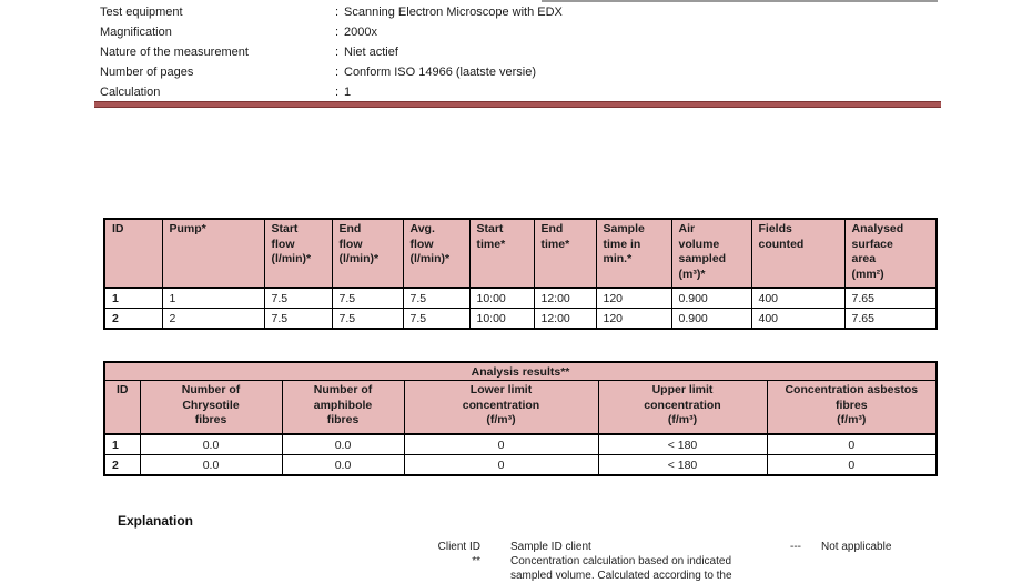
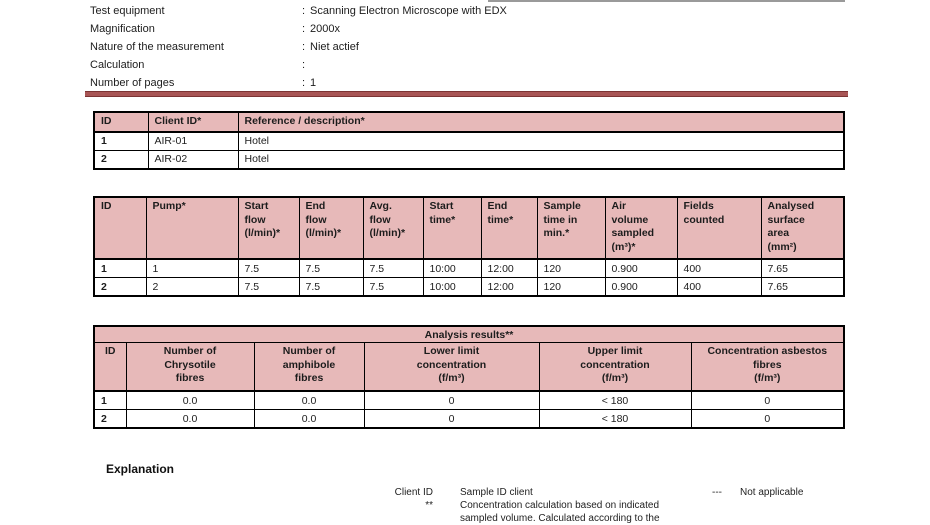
  Test equipment
  :
  Scanning Electron Microscope with EDX
  Magnification
  :
  2000x
  Nature of the measurement
  :
  Niet actief
- Number of pages
+ Calculation
  :
- Conform ISO 14966 (laatste versie)
- Calculation
+ Number of pages
  :
  1
+ ID	Client ID*	Reference / description*
+ 1	AIR-01	Hotel
+ 2	AIR-02	Hotel
  ID	Pump*	Start flow (l/min)*	End flow (l/min)*	Avg. flow (l/min)*	Start time*	End time*	Sample time in min.*	Air volume sampled (m³)*	Fields counted	Analysed surface area (mm²)
  1	1	7.5	7.5	7.5	10:00	12:00	120	0.900	400	7.65
  2	2	7.5	7.5	7.5	10:00	12:00	120	0.900	400	7.65
  Analysis results**
  ID	Number of Chrysotile fibres	Number of amphibole fibres	Lower limit concentration (f/m³)	Upper limit concentration (f/m³)	Concentration asbestos fibres (f/m³)
  1	0.0	0.0	0	< 180	0
  2	0.0	0.0	0	< 180	0
  Explanation
  Client ID
  Sample ID client
  **
  Concentration calculation based on indicated
  sampled volume. Calculated according to the
  ---
  Not applicable
